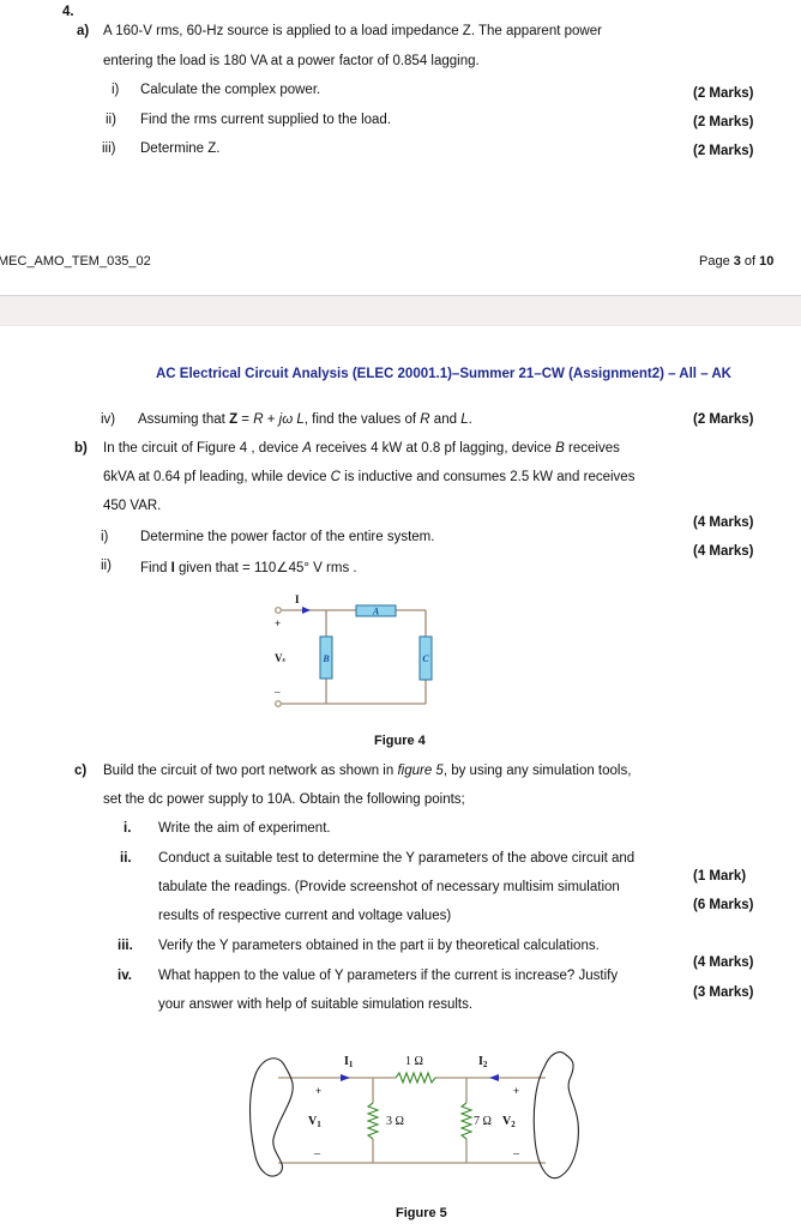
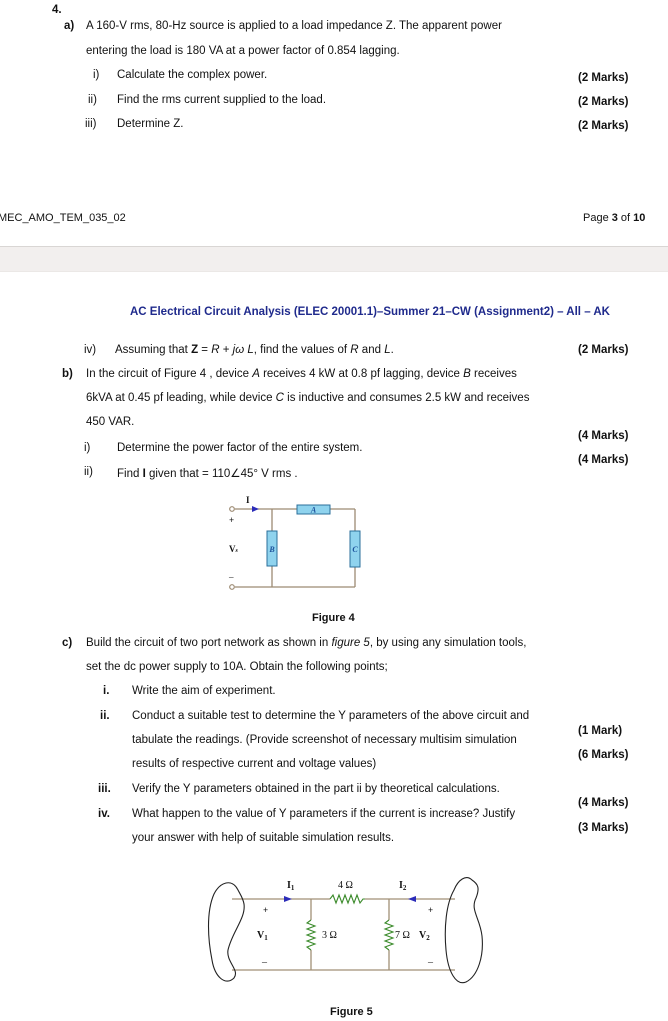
  4.
  a)
- A 160-V rms, 60-Hz source is applied to a load impedance Z. The apparent power
+ A 160-V rms, 80-Hz source is applied to a load impedance Z. The apparent power
  entering the load is 180 VA at a power factor of 0.854 lagging.
  i)
  Calculate the complex power.
  (2 Marks)
  ii)
  Find the rms current supplied to the load.
  (2 Marks)
  iii)
  Determine Z.
  (2 Marks)
  MEC_AMO_TEM_035_02
  Page 3 of 10
  AC Electrical Circuit Analysis (ELEC 20001.1)–Summer 21–CW (Assignment2) – All – AK
  iv)
  Assuming that Z = R + jω L, find the values of R and L.
  (2 Marks)
  b)
  In the circuit of Figure 4 , device A receives 4 kW at 0.8 pf lagging, device B receives
- 6kVA at 0.64 pf leading, while device C is inductive and consumes 2.5 kW and receives
+ 6kVA at 0.45 pf leading, while device C is inductive and consumes 2.5 kW and receives
  450 VAR.
  (4 Marks)
  i)
  Determine the power factor of the entire system.
  (4 Marks)
  ii)
  Find I given that = 110∠45° V rms .
  A
  B
  C
  I
  +
  –
  Figure 4
  c)
  Build the circuit of two port network as shown in figure 5, by using any simulation tools,
  set the dc power supply to 10A. Obtain the following points;
  i.
  Write the aim of experiment.
  ii.
  Conduct a suitable test to determine the Y parameters of the above circuit and
  tabulate the readings. (Provide screenshot of necessary multisim simulation
  results of respective current and voltage values)
  iii.
  Verify the Y parameters obtained in the part ii by theoretical calculations.
  iv.
  What happen to the value of Y parameters if the current is increase? Justify
  your answer with help of suitable simulation results.
  (1 Mark)
  (6 Marks)
  (4 Marks)
  (3 Marks)
  I1
- 1 Ω
+ 4 Ω
  I2
  +
  V1
  –
  3 Ω
  7 Ω
  V2
  +
  –
  Figure 5
